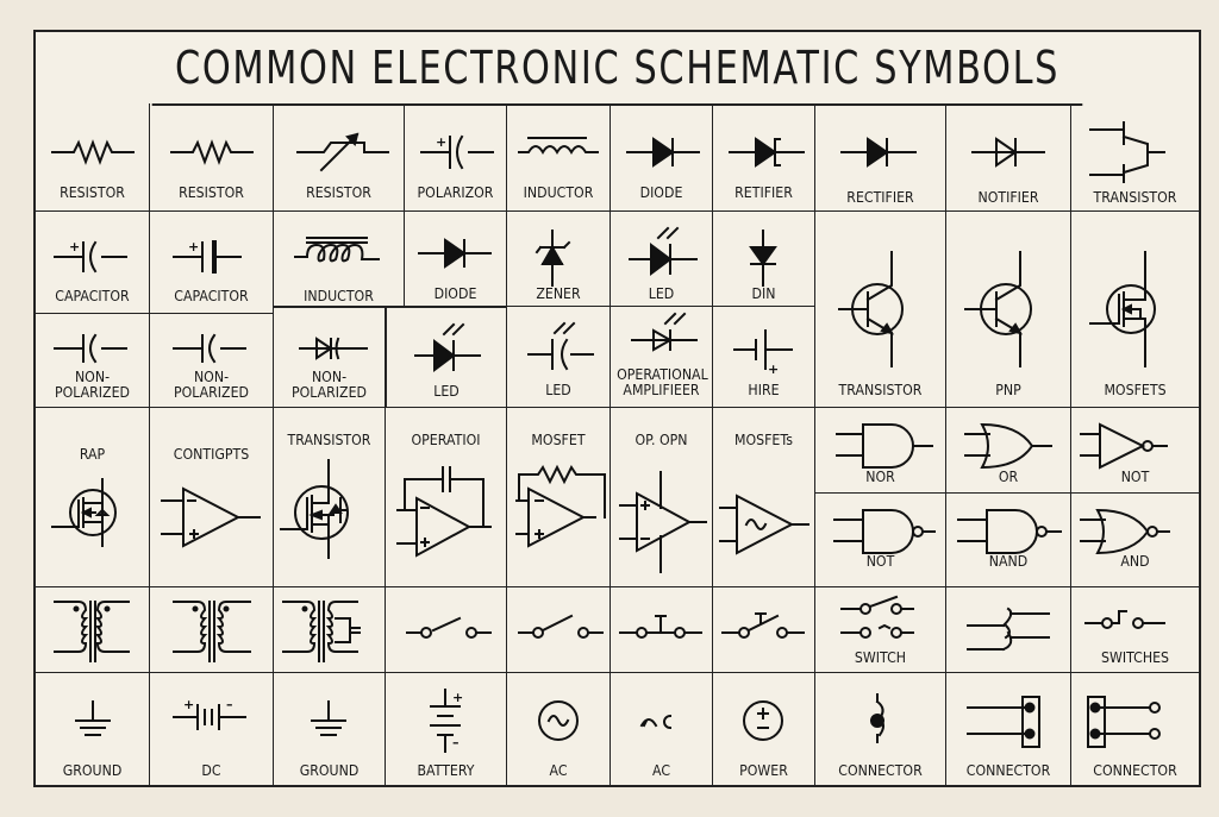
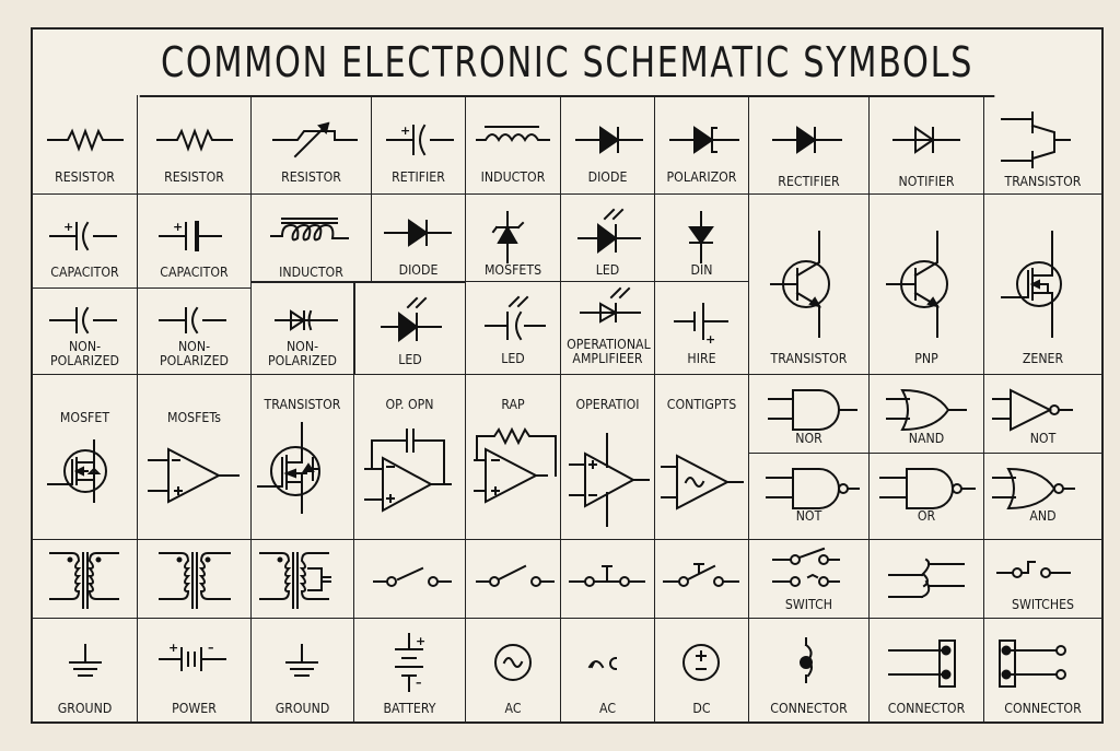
  COMMON ELECTRONIC SCHEMATIC SYMBOLS
  RESISTOR
  RESISTOR
  RESISTOR
  +
- POLARIZOR
+ RETIFIER
  INDUCTOR
  DIODE
- RETIFIER
+ POLARIZOR
  RECTIFIER
  NOTIFIER
  TRANSISTOR
  +
  CAPACITOR
  +
  CAPACITOR
  INDUCTOR
  DIODE
- ZENER
+ MOSFETS
  LED
  DIN
  TRANSISTOR
  PNP
- MOSFETS
+ ZENER
  NON-
  POLARIZED
  NON-
  POLARIZED
  NON-
  POLARIZED
  LED
  LED
  OPERATIONAL
  AMPLIFIEER
  +
  HIRE
- RAP
+ MOSFET
- CONTIGPTS
+ MOSFETs
  TRANSISTOR
- OPERATIOI
+ OP. OPN
- MOSFET
+ RAP
- OP. OPN
+ OPERATIOI
- MOSFETs
+ CONTIGPTS
  NOR
- OR
+ NAND
  NOT
  NOT
- NAND
+ OR
  AND
  SWITCH
  SWITCHES
  GROUND
  +
  –
- DC
+ POWER
  GROUND
  +
  –
  BATTERY
  AC
  AC
- POWER
+ DC
  CONNECTOR
  CONNECTOR
  CONNECTOR
